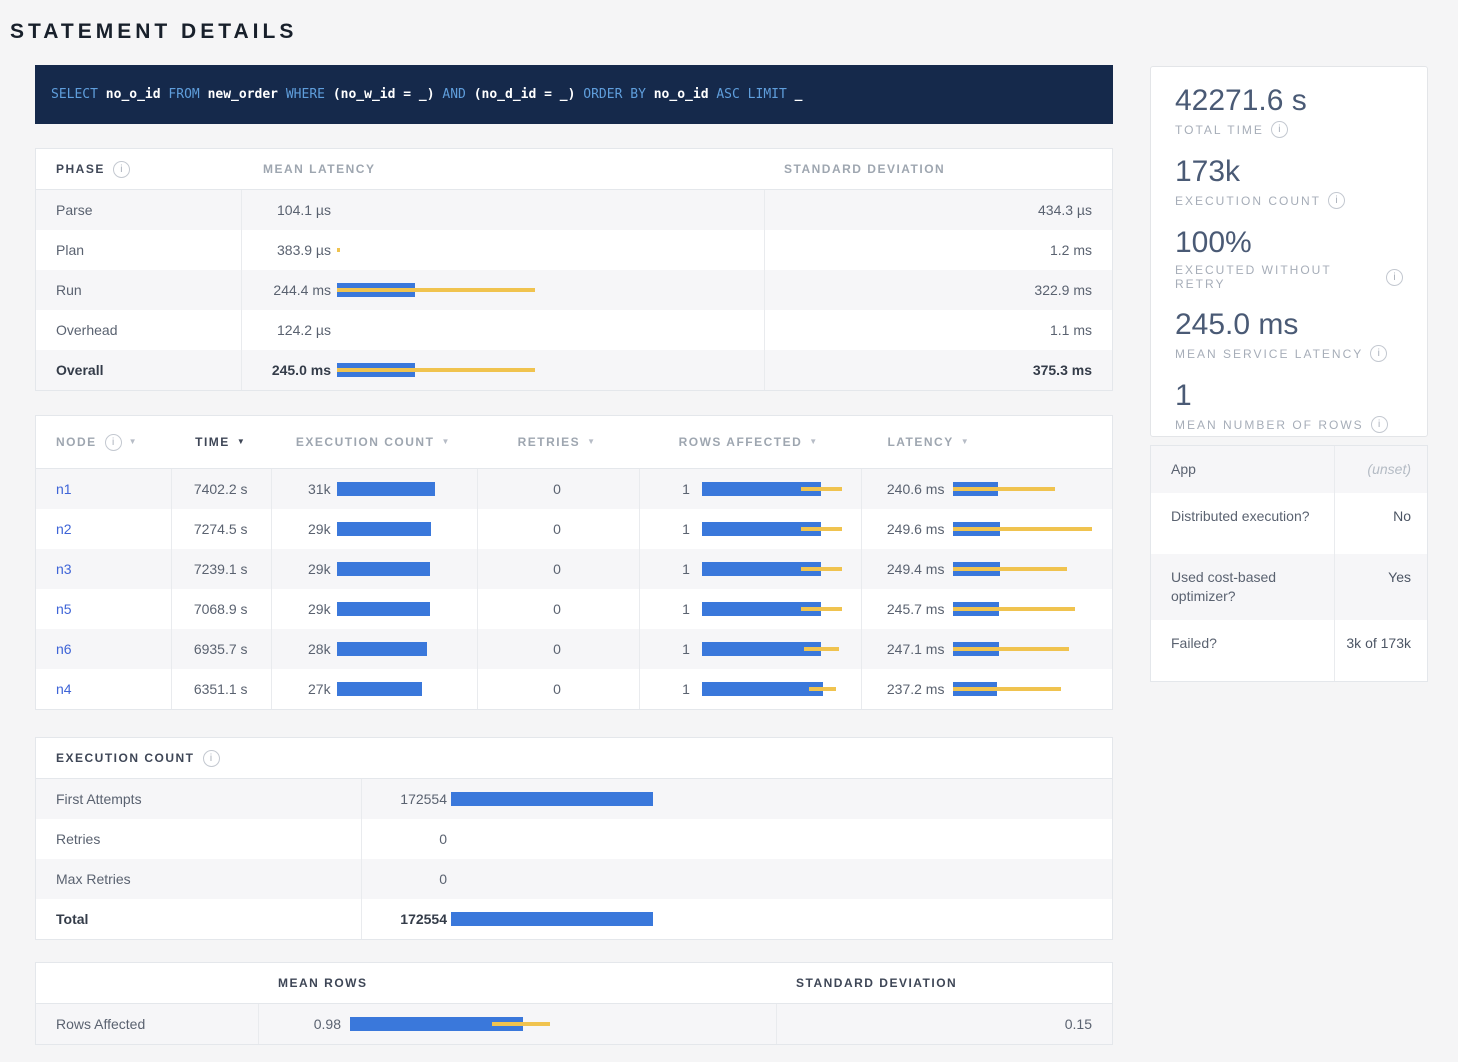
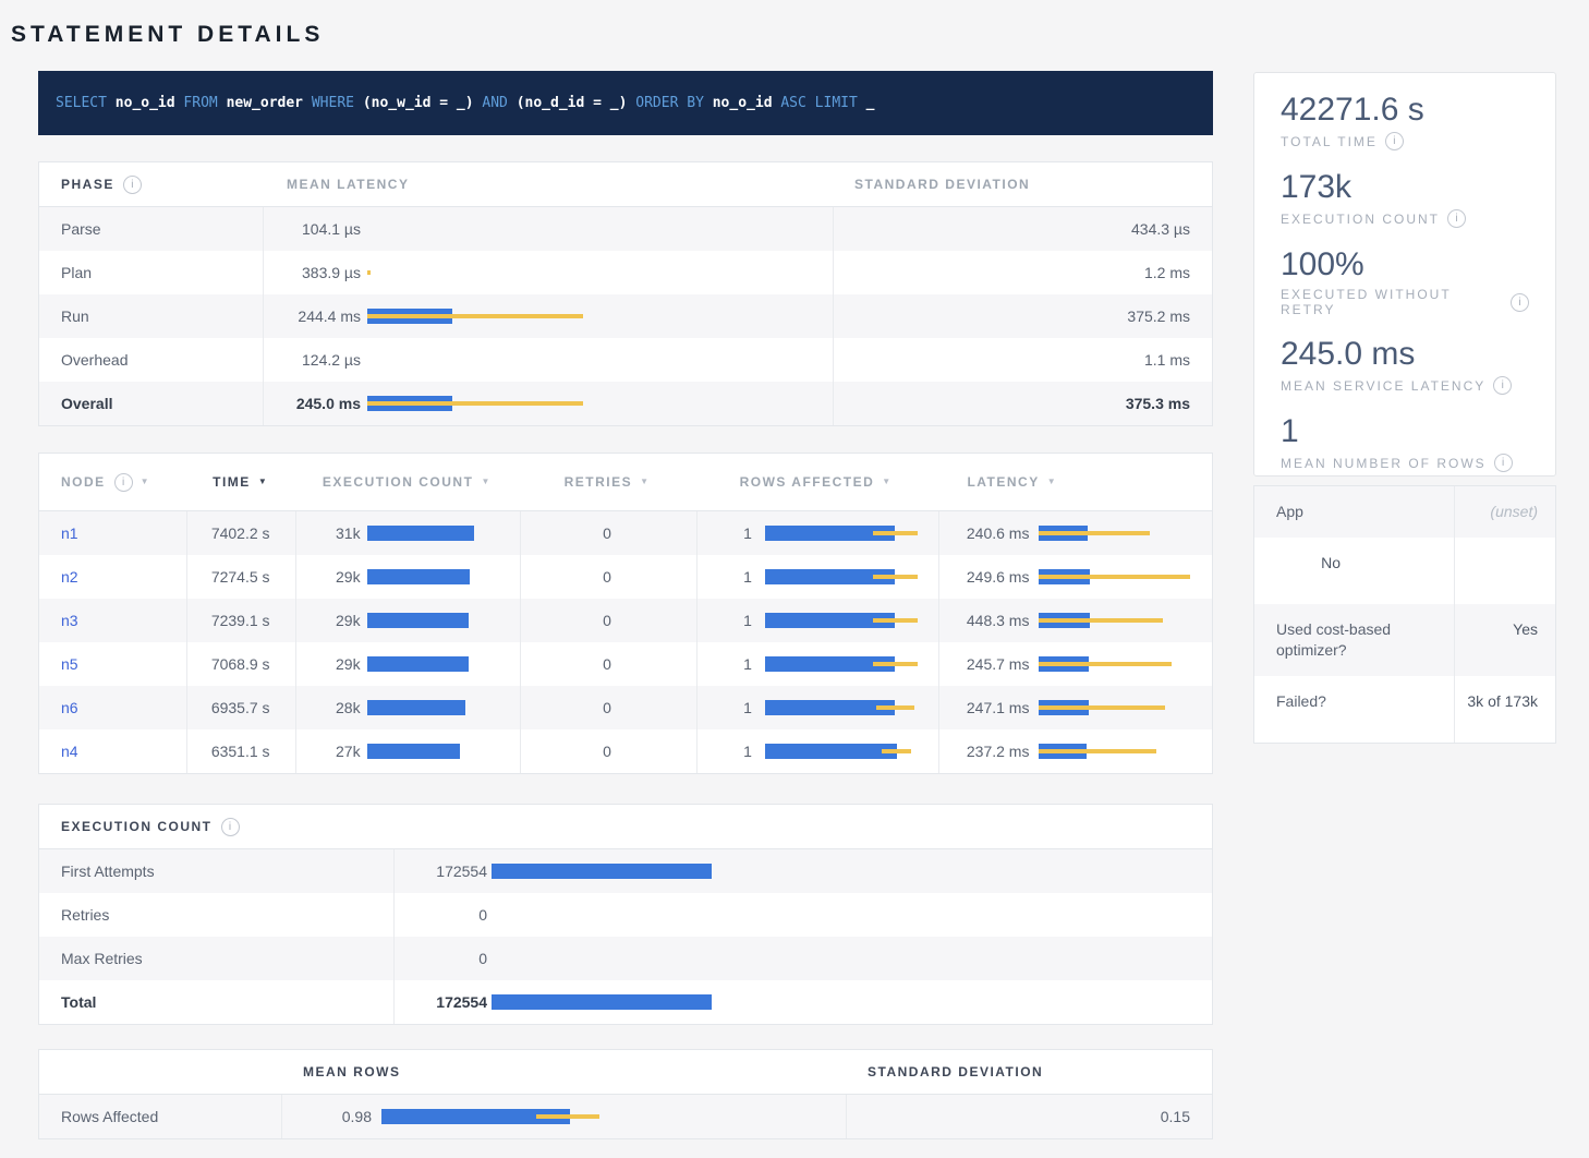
  STATEMENT DETAILS
  SELECT
  no_o_id
  FROM
  new_order
  WHERE
  (no_w_id = _)
  AND
  (no_d_id = _)
  ORDER BY
  no_o_id
  ASC LIMIT
  _
  PHASE
  i
  MEAN LATENCY
  STANDARD DEVIATION
  Parse
  104.1 µs
  434.3 µs
  Plan
  383.9 µs
  1.2 ms
  Run
  244.4 ms
- 322.9 ms
+ 375.2 ms
  Overhead
  124.2 µs
  1.1 ms
  Overall
  245.0 ms
  375.3 ms
  NODE
  i
  ▼
  TIME
  ▼
  EXECUTION COUNT
  ▼
  RETRIES
  ▼
  ROWS AFFECTED
  ▼
  LATENCY
  ▼
  n1
  7402.2 s
  31k
  0
  1
  240.6 ms
  n2
  7274.5 s
  29k
  0
  1
  249.6 ms
  n3
  7239.1 s
  29k
  0
  1
- 249.4 ms
+ 448.3 ms
  n5
  7068.9 s
  29k
  0
  1
  245.7 ms
  n6
  6935.7 s
  28k
  0
  1
  247.1 ms
  n4
  6351.1 s
  27k
  0
  1
  237.2 ms
  EXECUTION COUNT
  i
  First Attempts
  172554
  Retries
  0
  Max Retries
  0
  Total
  172554
  MEAN ROWS
  STANDARD DEVIATION
  Rows Affected
  0.98
  0.15
  42271.6 s
  TOTAL TIME
  i
  173k
  EXECUTION COUNT
  i
  100%
  EXECUTED WITHOUT RETRY
  i
  245.0 ms
  MEAN SERVICE LATENCY
  i
  1
  MEAN NUMBER OF ROWS
  i
  App
  (unset)
- Distributed execution?
  No
  Used cost-based optimizer?
  Yes
  Failed?
  3k of 173k
